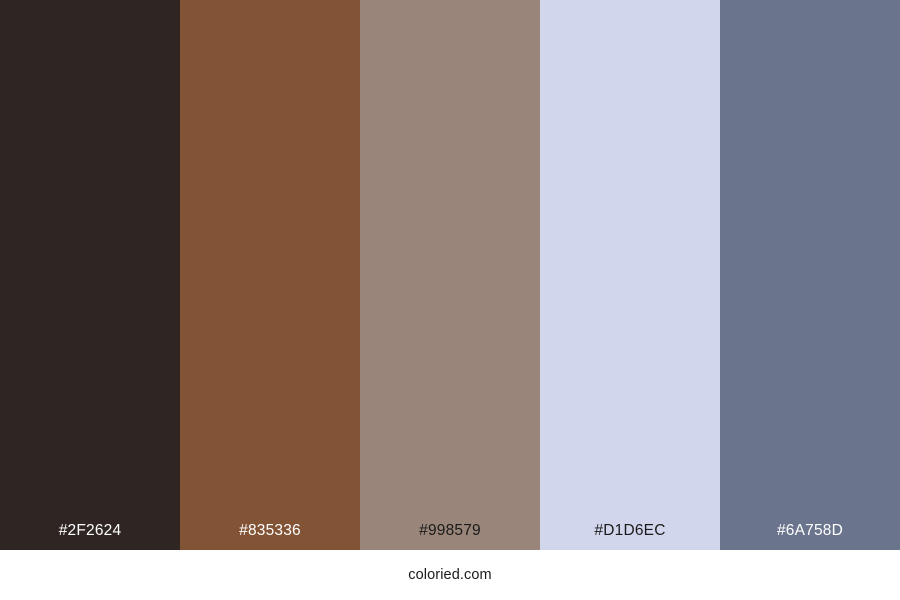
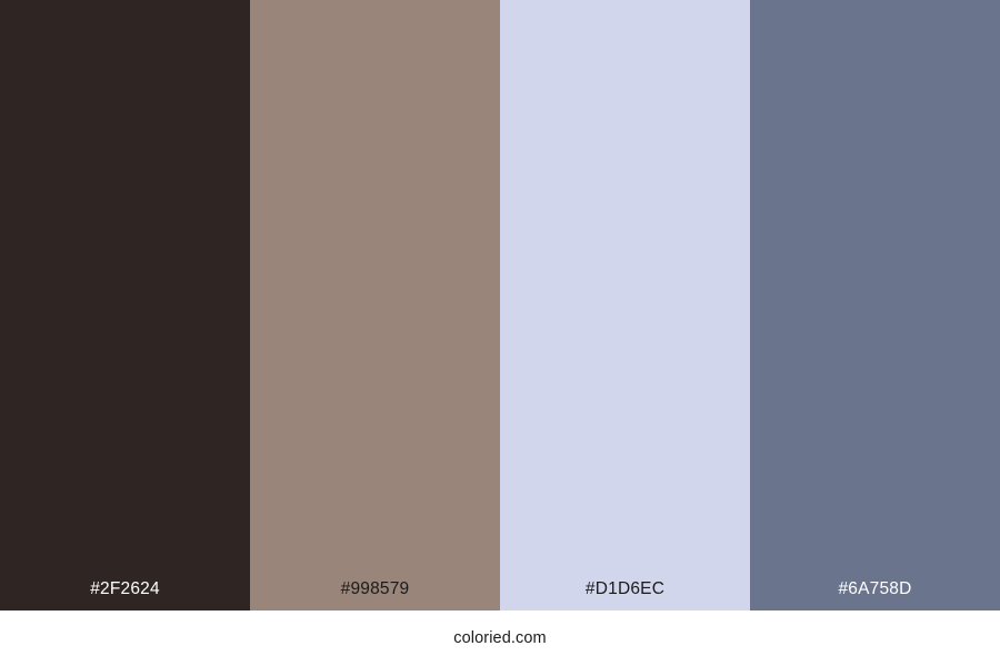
  #2F2624
- #835336
  #998579
  #D1D6EC
  #6A758D
  coloried.com
